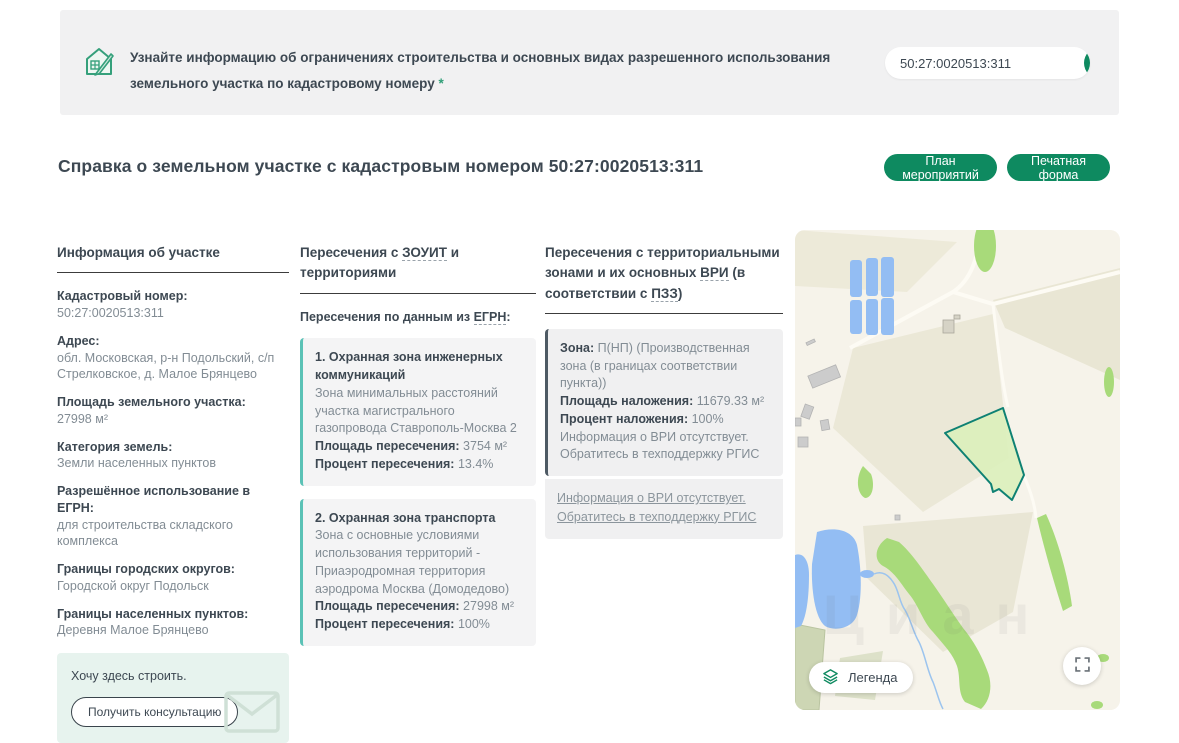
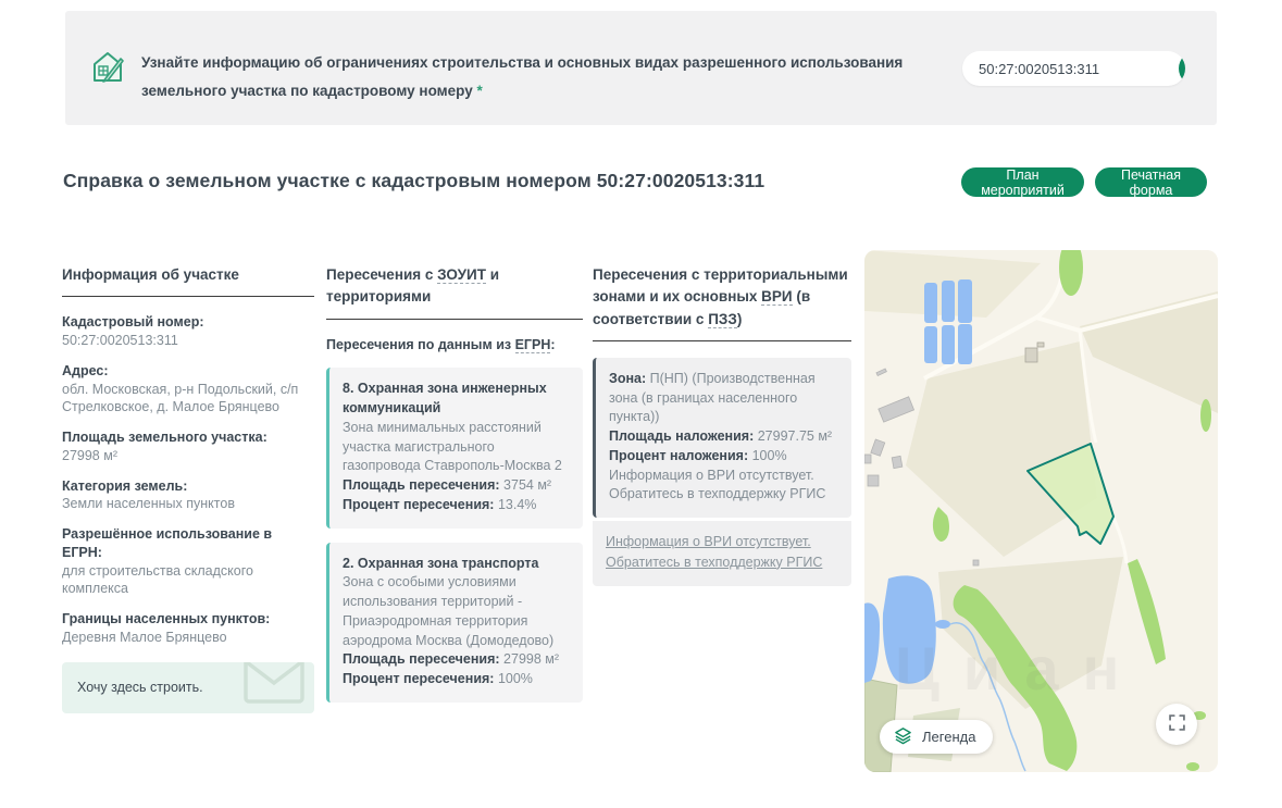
  Узнайте информацию об ограничениях строительства и основных видах разрешенного использования земельного участка по кадастровому номеру *
  50:27:0020513:311
  Справка о земельном участке с кадастровым номером 50:27:0020513:311
  План мероприятий
  Печатная форма
  Информация об участке
  Кадастровый номер:
  50:27:0020513:311
  Адрес:
  обл. Московская, р-н Подольский, с/п Стрелковское, д. Малое Брянцево
  Площадь земельного участка:
  27998 м²
  Категория земель:
  Земли населенных пунктов
  Разрешённое использование в ЕГРН:
  для строительства складского комплекса
- Границы городских округов:
- Городской округ Подольск
  Границы населенных пунктов:
  Деревня Малое Брянцево
  Хочу здесь строить.
- Получить консультацию
  Пересечения с ЗОУИТ и территориями
  Пересечения по данным из ЕГРН:
- 1. Охранная зона инженерных коммуникаций
+ 8. Охранная зона инженерных коммуникаций
  Зона минимальных расстояний участка магистрального газопровода Ставрополь-Москва 2
  Площадь пересечения: 3754 м²
  Процент пересечения: 13.4%
  2. Охранная зона транспорта
- Зона с основные условиями использования территорий - Приаэродромная территория аэродрома Москва (Домодедово)
+ Зона с особыми условиями использования территорий - Приаэродромная территория аэродрома Москва (Домодедово)
  Площадь пересечения: 27998 м²
  Процент пересечения: 100%
  Пересечения с территориальными зонами и их основных ВРИ (в соответствии с ПЗЗ)
- Зона: П(НП) (Производственная зона (в границах соответствии пункта))
+ Зона: П(НП) (Производственная зона (в границах населенного пункта))
- Площадь наложения: 11679.33 м²
+ Площадь наложения: 27997.75 м²
  Процент наложения: 100%
  Информация о ВРИ отсутствует.
  Обратитесь в техподдержку РГИС
  Информация о ВРИ отсутствует.
  Обратитесь в техподдержку РГИС
  Циан
  Легенда
